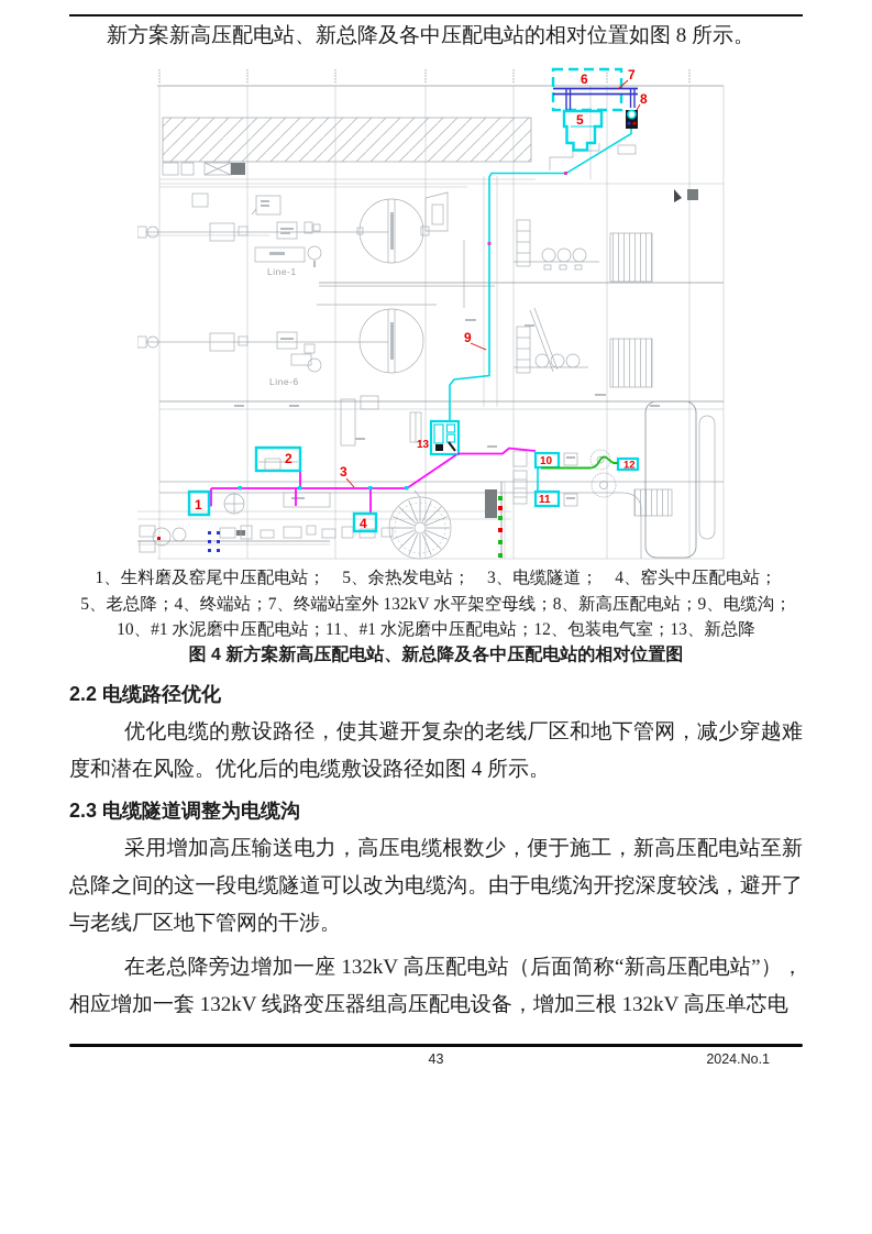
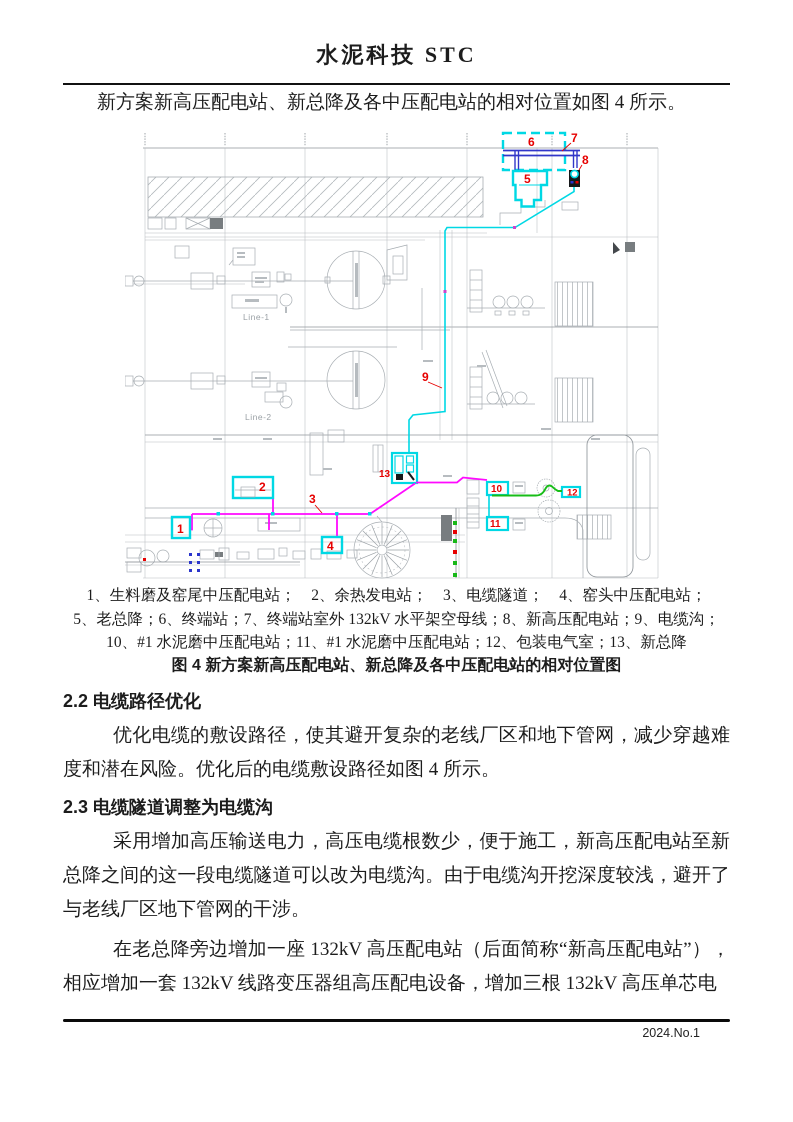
+ 水泥科技 STC
- 新方案新高压配电站、新总降及各中压配电站的相对位置如图 8 所示。
+ 新方案新高压配电站、新总降及各中压配电站的相对位置如图 4 所示。
  Line-1
- Line-6
+ Line-2
  1
  2
  3
  4
  5
  6
  7
  8
  9
  10
  11
  12
  13
- 1、生料磨及窑尾中压配电站； 5、余热发电站； 3、电缆隧道； 4、窑头中压配电站；
+ 1、生料磨及窑尾中压配电站； 2、余热发电站； 3、电缆隧道； 4、窑头中压配电站；
- 5、老总降；4、终端站；7、终端站室外 132kV 水平架空母线；8、新高压配电站；9、电缆沟；
+ 5、老总降；6、终端站；7、终端站室外 132kV 水平架空母线；8、新高压配电站；9、电缆沟；
  10、#1 水泥磨中压配电站；11、#1 水泥磨中压配电站；12、包装电气室；13、新总降
  图 4 新方案新高压配电站、新总降及各中压配电站的相对位置图
  2.2 电缆路径优化
  优化电缆的敷设路径，使其避开复杂的老线厂区和地下管网，减少穿越难度和潜在风险。优化后的电缆敷设路径如图 4 所示。
  2.3 电缆隧道调整为电缆沟
  采用增加高压输送电力，高压电缆根数少，便于施工，新高压配电站至新总降之间的这一段电缆隧道可以改为电缆沟。由于电缆沟开挖深度较浅，避开了与老线厂区地下管网的干涉。
  在老总降旁边增加一座 132kV 高压配电站（后面简称“新高压配电站”），相应增加一套 132kV 线路变压器组高压配电设备，增加三根 132kV 高压单芯电
- 43
  2024.No.1
